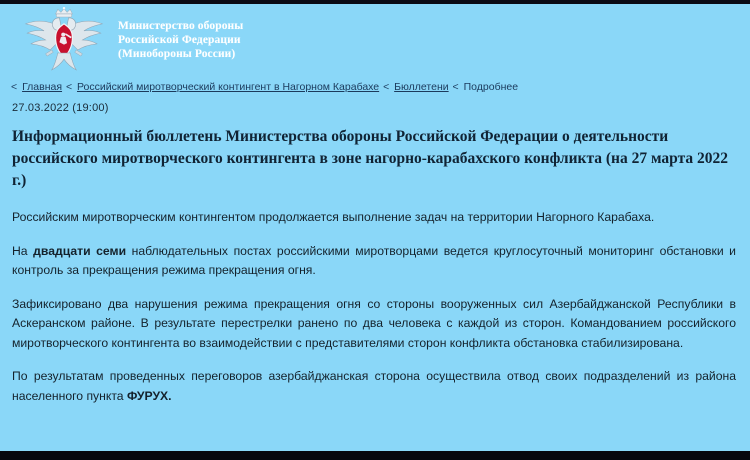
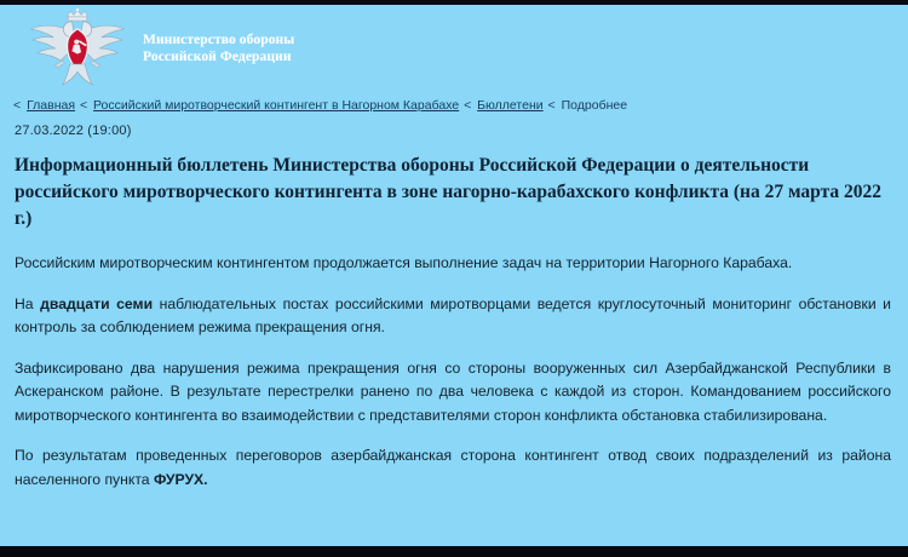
  Министерство обороны
  Российской Федерации
- (Минобороны России)
  < Главная < Российский миротворческий контингент в Нагорном Карабахе < Бюллетени < Подробнее
  27.03.2022 (19:00)
  Информационный бюллетень Министерства обороны Российской Федерации о деятельности российского миротворческого контингента в зоне нагорно-карабахского конфликта (на 27 марта 2022 г.)
  Российским миротворческим контингентом продолжается выполнение задач на территории Нагорного Карабаха.
- На двадцати семи наблюдательных постах российскими миротворцами ведется круглосуточный мониторинг обстановки и контроль за прекращения режима прекращения огня.
+ На двадцати семи наблюдательных постах российскими миротворцами ведется круглосуточный мониторинг обстановки и контроль за соблюдением режима прекращения огня.
  Зафиксировано два нарушения режима прекращения огня со стороны вооруженных сил Азербайджанской Республики в Аскеранском районе. В результате перестрелки ранено по два человека с каждой из сторон. Командованием российского миротворческого контингента во взаимодействии с представителями сторон конфликта обстановка стабилизирована.
- По результатам проведенных переговоров азербайджанская сторона осуществила отвод своих подразделений из района населенного пункта ФУРУХ.
+ По результатам проведенных переговоров азербайджанская сторона контингент отвод своих подразделений из района населенного пункта ФУРУХ.
